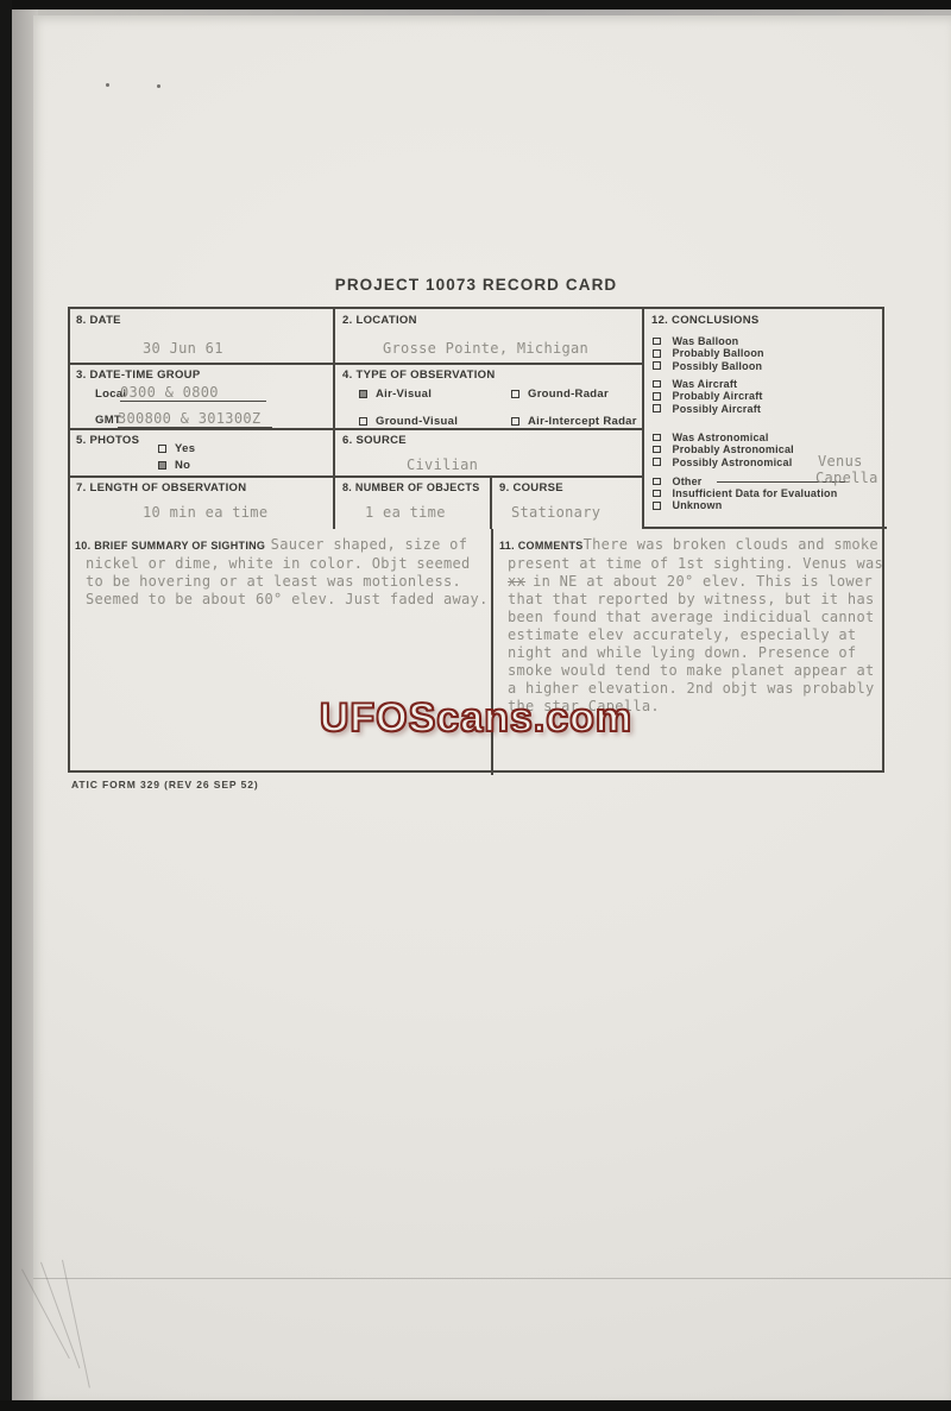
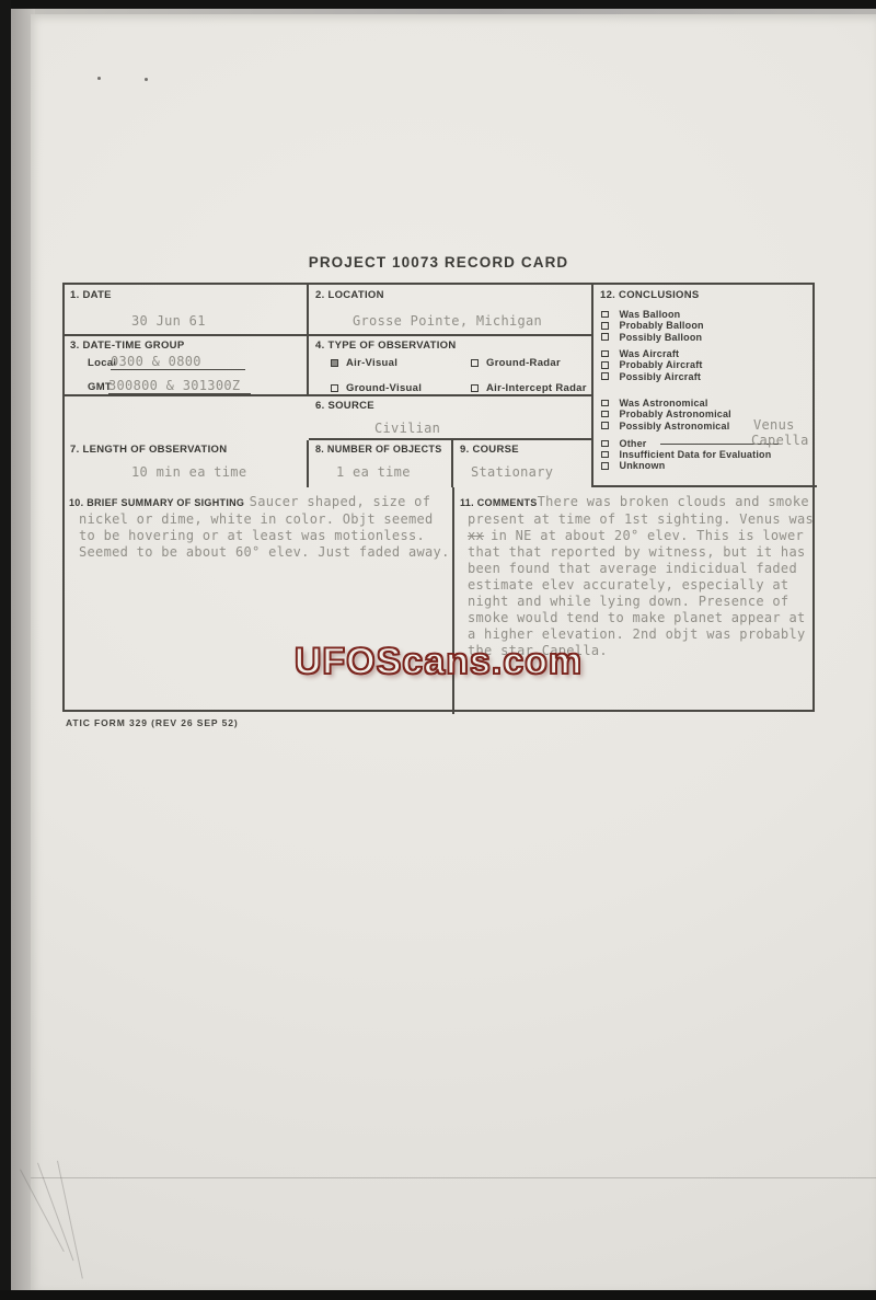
  PROJECT 10073 RECORD CARD
- 8. DATE
+ 1. DATE
  30 Jun 61
  2. LOCATION
  Grosse Pointe, Michigan
  12. CONCLUSIONS
  Was Balloon
  Probably Balloon
  Possibly Balloon
  Was Aircraft
  Probably Aircraft
  Possibly Aircraft
  Was Astronomical
  Probably Astronomical
  Possibly Astronomical
  Other
  Insufficient Data for Evaluation
  Unknown
  Venus
  Capella
  3. DATE-TIME GROUP
  Local
  0300 & 0800
  GMT
  300800 & 301300Z
  4. TYPE OF OBSERVATION
  Air-Visual
  Ground-Radar
  Ground-Visual
  Air-Intercept Radar
- 5. PHOTOS
- Yes
- No
  6. SOURCE
  Civilian
  7. LENGTH OF OBSERVATION
  10 min ea time
  8. NUMBER OF OBJECTS
  1 ea time
  9. COURSE
  Stationary
  10. BRIEF SUMMARY OF SIGHTING Saucer shaped, size of
  nickel or dime, white in color. Objt seemed
  to be hovering or at least was motionless.
  Seemed to be about 60° elev. Just faded away.
  11. COMMENTSThere was broken clouds and smoke
  present at time of 1st sighting. Venus was
  xx in NE at about 20° elev. This is lower
  that that reported by witness, but it has
- been found that average indicidual cannot
+ been found that average indicidual faded
  estimate elev accurately, especially at
  night and while lying down. Presence of
  smoke would tend to make planet appear at
  a higher elevation. 2nd objt was probably
  the star Capella.
  ATIC FORM 329 (REV 26 SEP 52)
  UFOScans.com
